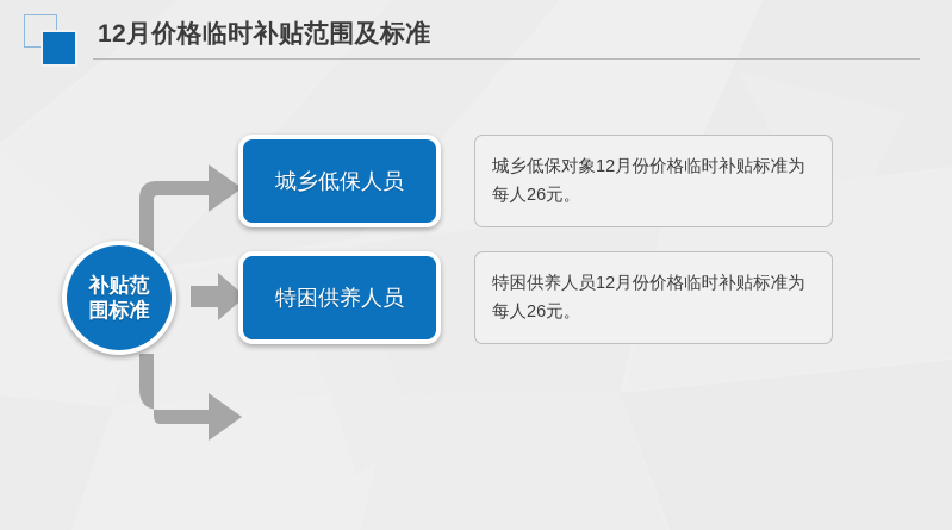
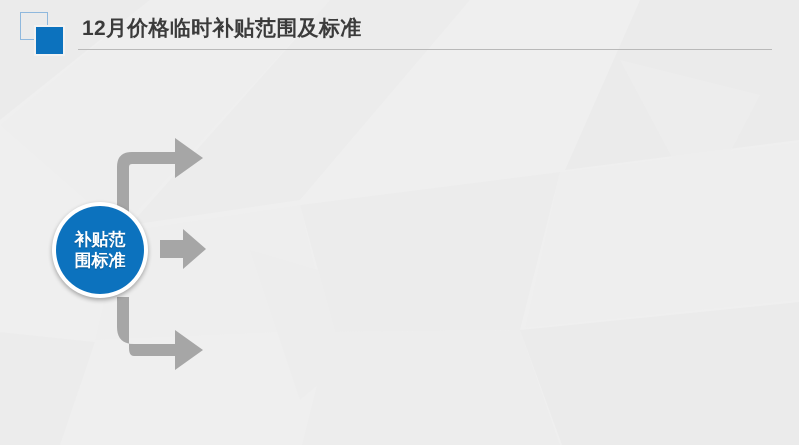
  12月价格临时补贴范围及标准
  补贴范围标准
- 城乡低保人员
- 城乡低保对象12月份价格临时补贴标准为每人26元。
- 特困供养人员
- 特困供养人员12月份价格临时补贴标准为每人26元。
